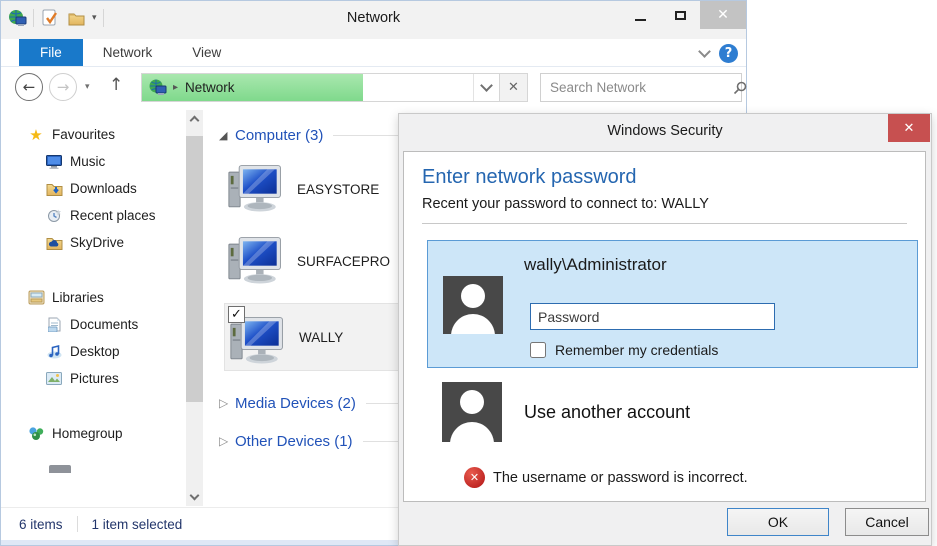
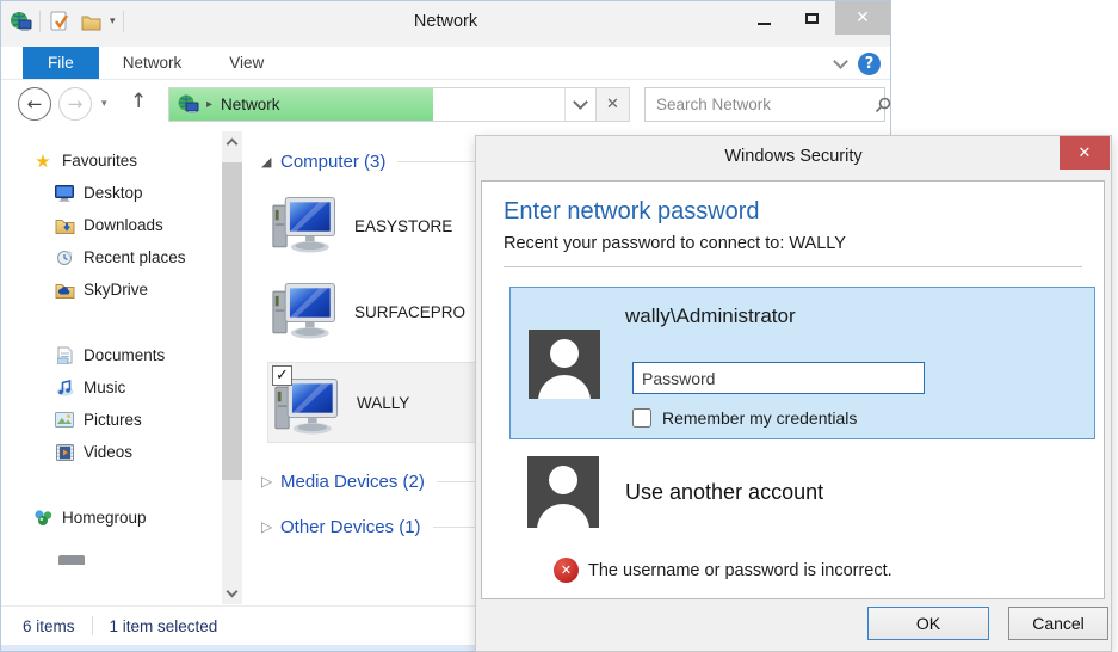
  ▾
  Network
  ✕
  File
  Network
  View
  ?
  ←
  →
  ▾
  ↑
  ▸
  Network
  ✕
  Search Network
  ★
  Favourites
- Music
+ Desktop
  Downloads
  Recent places
  SkyDrive
- Libraries
  Documents
- Desktop
+ Music
  Pictures
+ Videos
  Homegroup
  ◢
  Computer (3)
  EASYSTORE
  SURFACEPRO
  ✓
  WALLY
  ▷
  Media Devices (2)
  ▷
  Other Devices (1)
  6 items
  1 item selected
  Windows Security
  ✕
  Enter network password
  Recent your password to connect to: WALLY
  wally\Administrator
  Password
  Remember my credentials
  Use another account
  ✕
  The username or password is incorrect.
  OK
  Cancel
